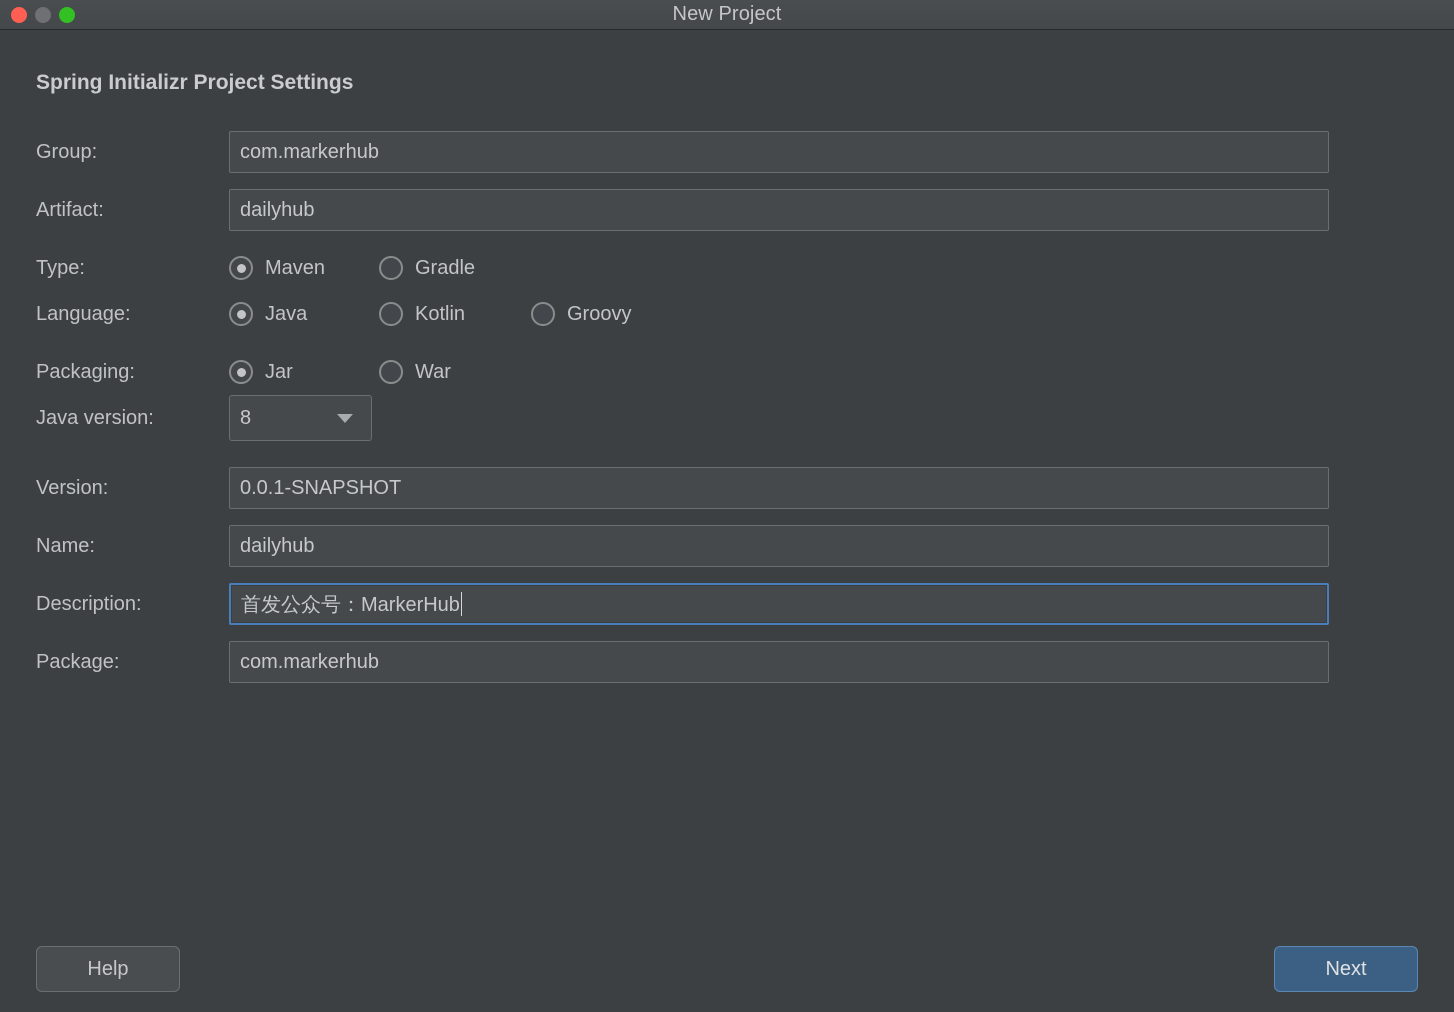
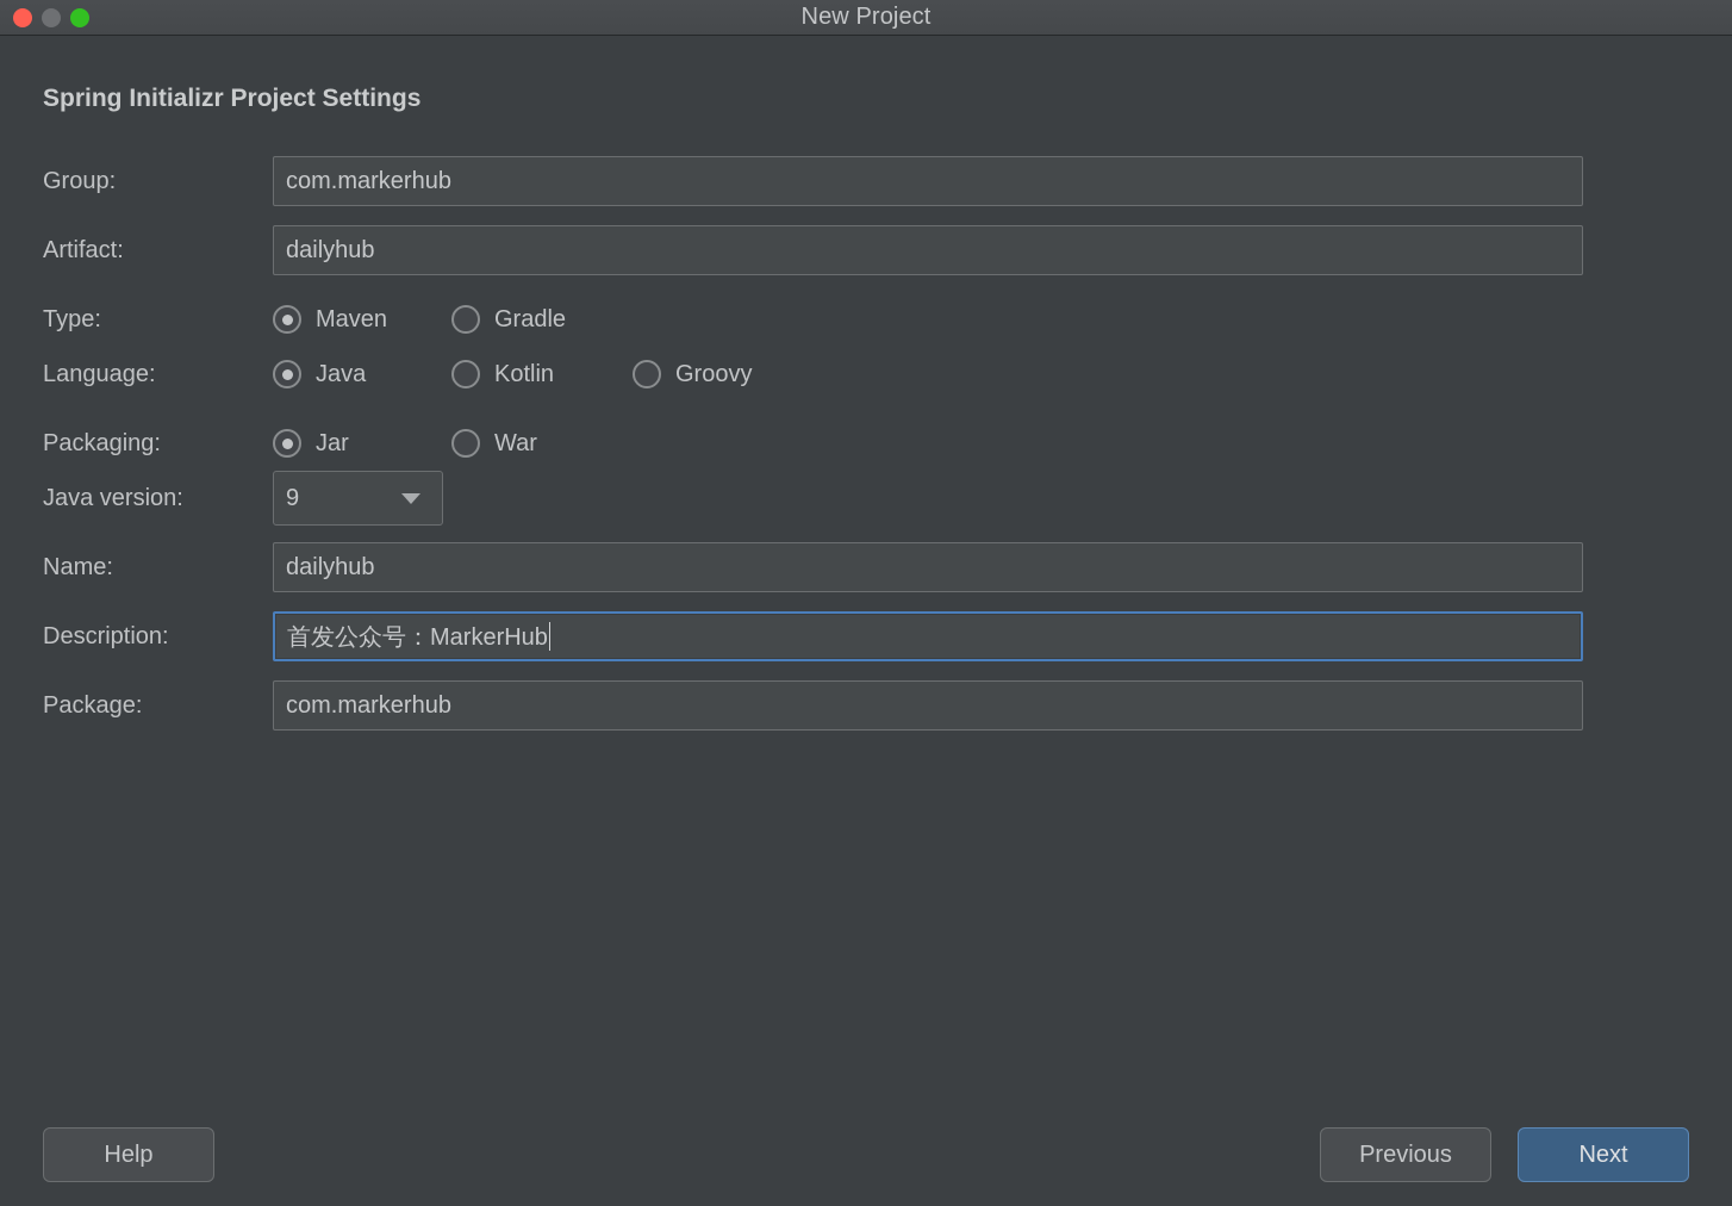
  New Project
  Spring Initializr Project Settings
  Group:
  com.markerhub
  Artifact:
  dailyhub
  Type:
  Maven
  Gradle
  Language:
  Java
  Kotlin
  Groovy
  Packaging:
  Jar
  War
  Java version:
- 8
+ 9
- Version:
- 0.0.1-SNAPSHOT
  Name:
  dailyhub
  Description:
  首发公众号：MarkerHub
  Package:
  com.markerhub
  Help
+ Previous
  Next
